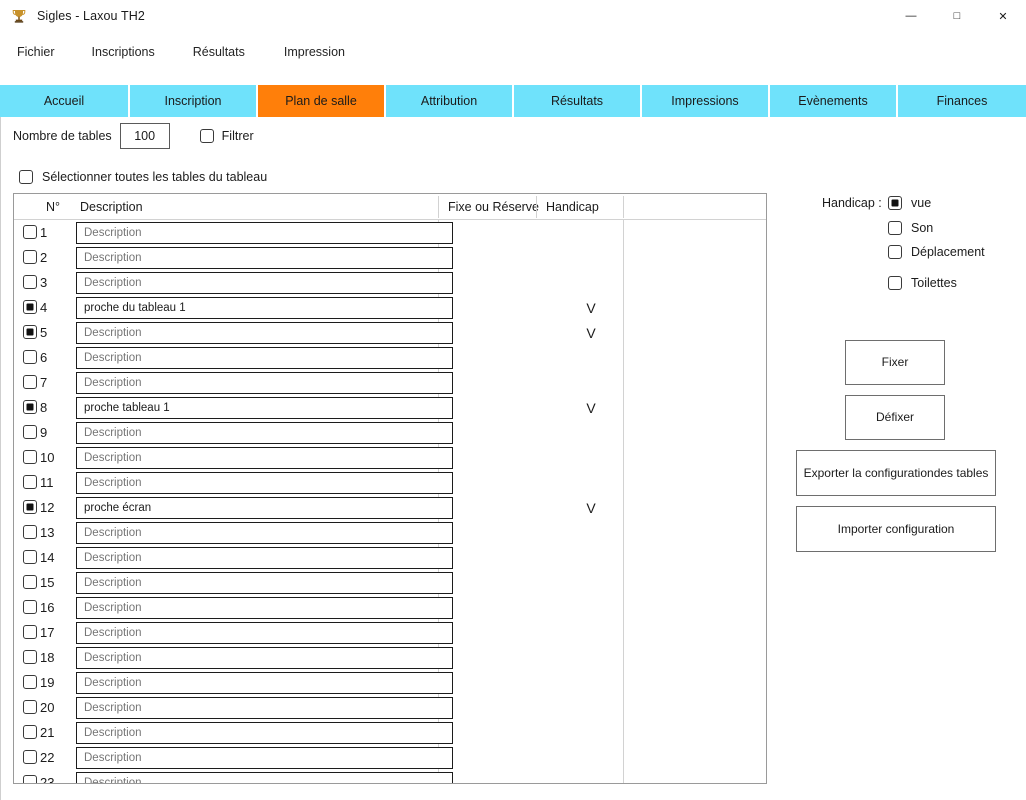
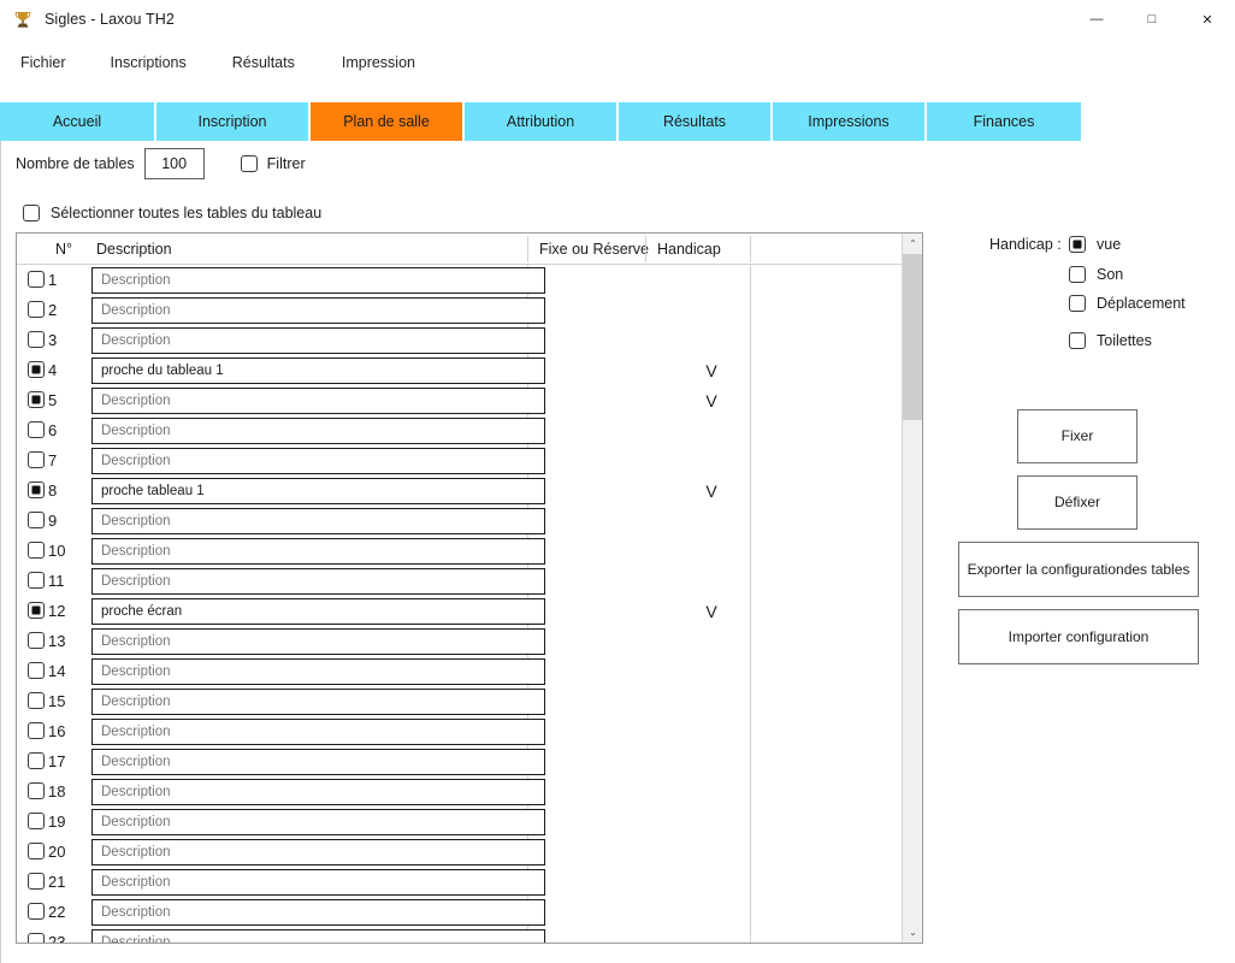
  Sigles - Laxou TH2
  —
  □
  ✕
  Fichier
  Inscriptions
  Résultats
  Impression
  Accueil
  Inscription
  Plan de salle
  Attribution
  Résultats
  Impressions
- Evènements
  Finances
  Nombre de tables
  100
  Filtrer
  Sélectionner toutes les tables du tableau
  N°
  Description
  Fixe ou Réserv
  Handicap
  1
  Description
  2
  Description
  3
  Description
  4
  proche du tableau 1
  V
  5
  Description
  V
  6
  Description
  7
  Description
  8
  proche tableau 1
  V
  9
  Description
  10
  Description
  11
  Description
  12
  proche écran
  V
  13
  Description
  14
  Description
  15
  Description
  16
  Description
  17
  Description
  18
  Description
  19
  Description
  20
  Description
  21
  Description
  22
  Description
  23
+ ⌃
+ ⌄
  Handicap :
  vue
  Son
  Déplacement
  Toilettes
  Fixer
  Défixer
  Exporter la configuration
  des tables
  Importer configuration
